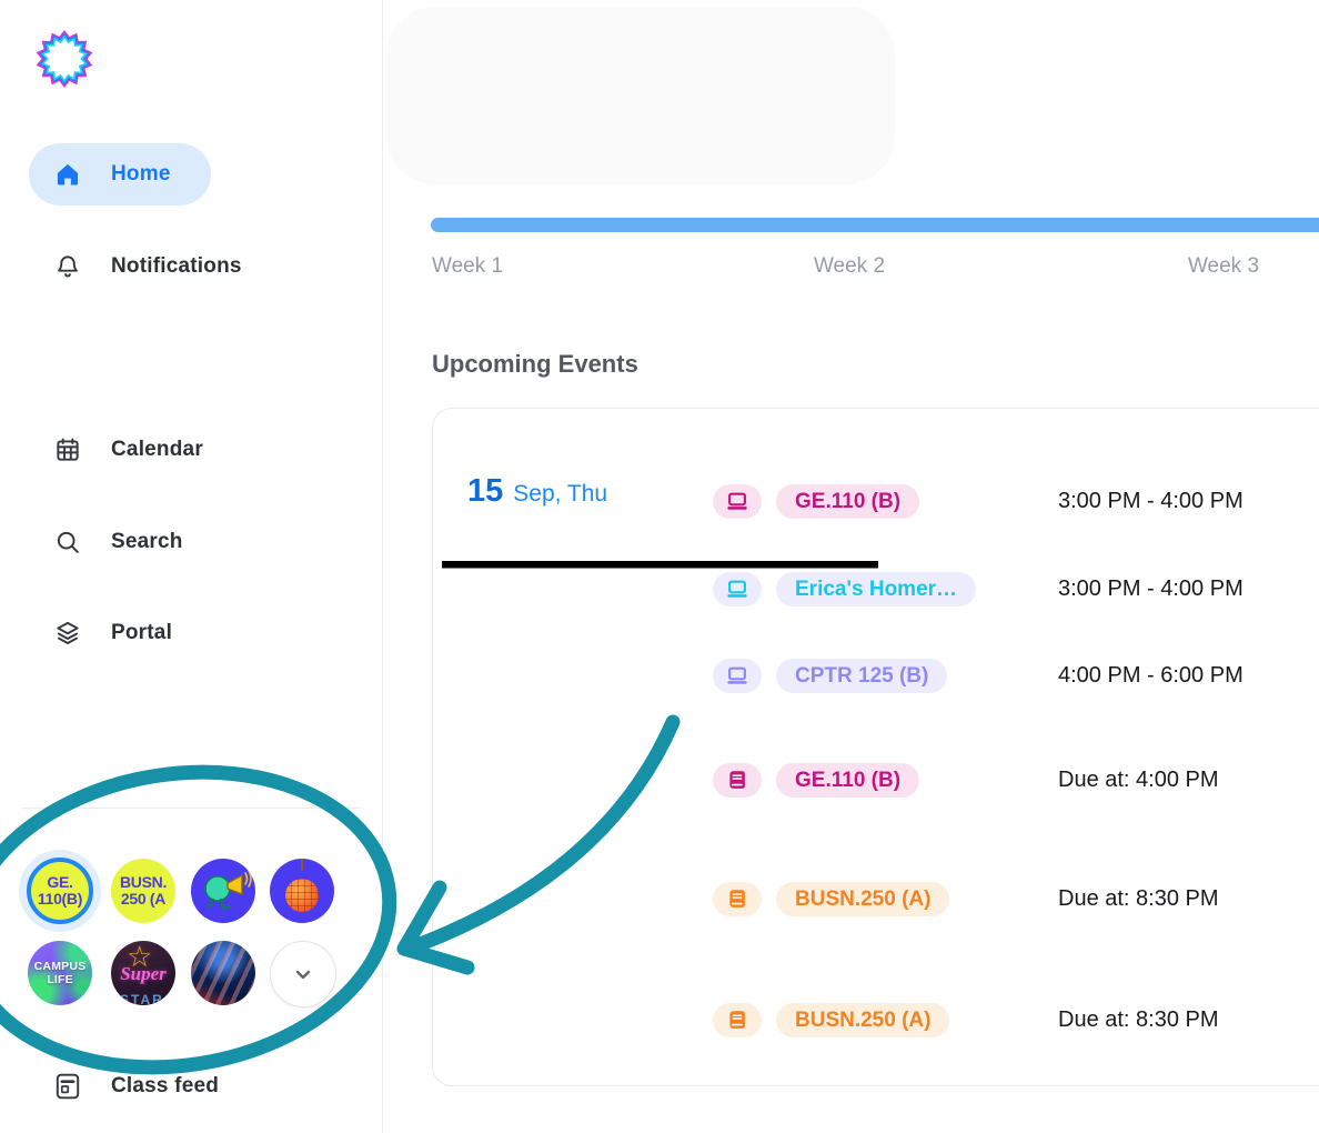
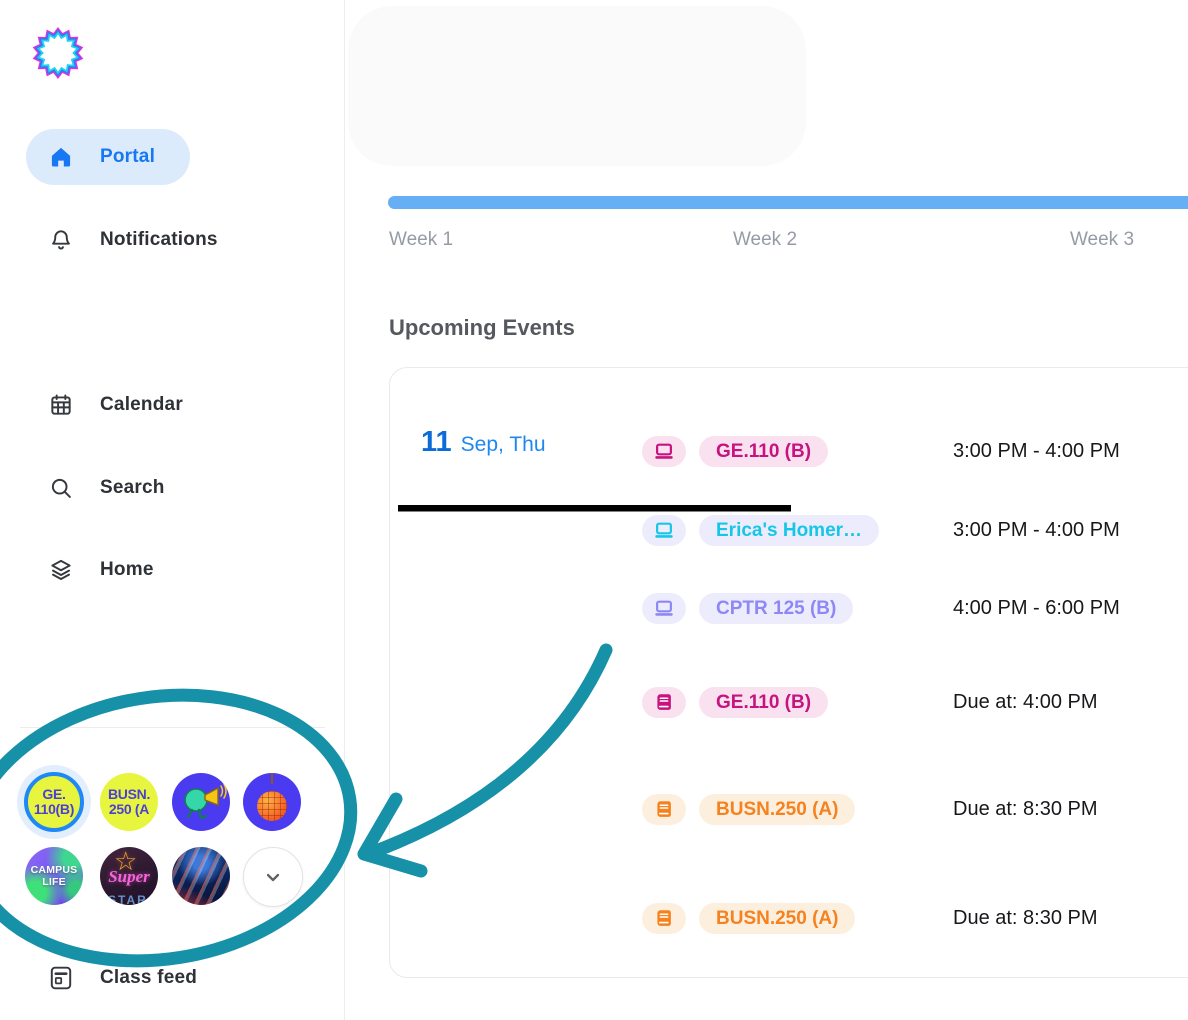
- Home
+ Portal
  Notifications
  Calendar
  Search
- Portal
+ Home
  GE.
  110(B)
  BUSN.
  250 (A
  CAMPUS
  LIFE
  ☆
  Super
  STAR
  Class feed
  Week 1
  Week 2
  Week 3
  Upcoming Events
- 15
+ 11
  Sep, Thu
  GE.110 (B)
  3:00 PM - 4:00 PM
  Erica's Homer…
  3:00 PM - 4:00 PM
  CPTR 125 (B)
  4:00 PM - 6:00 PM
  GE.110 (B)
  Due at: 4:00 PM
  BUSN.250 (A)
  Due at: 8:30 PM
  BUSN.250 (A)
  Due at: 8:30 PM
